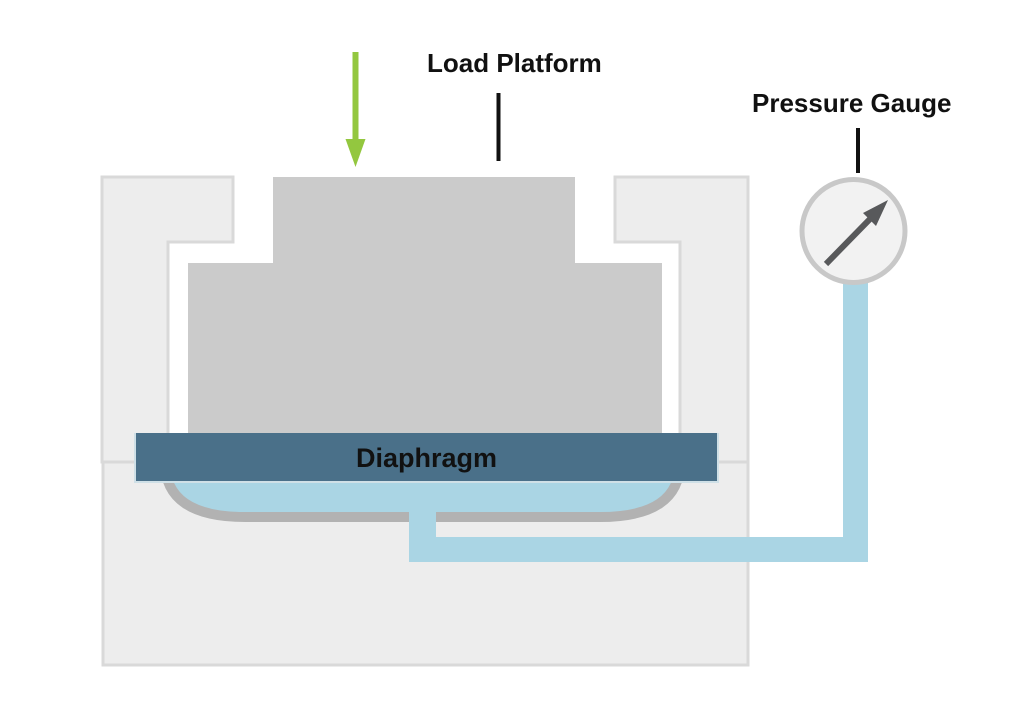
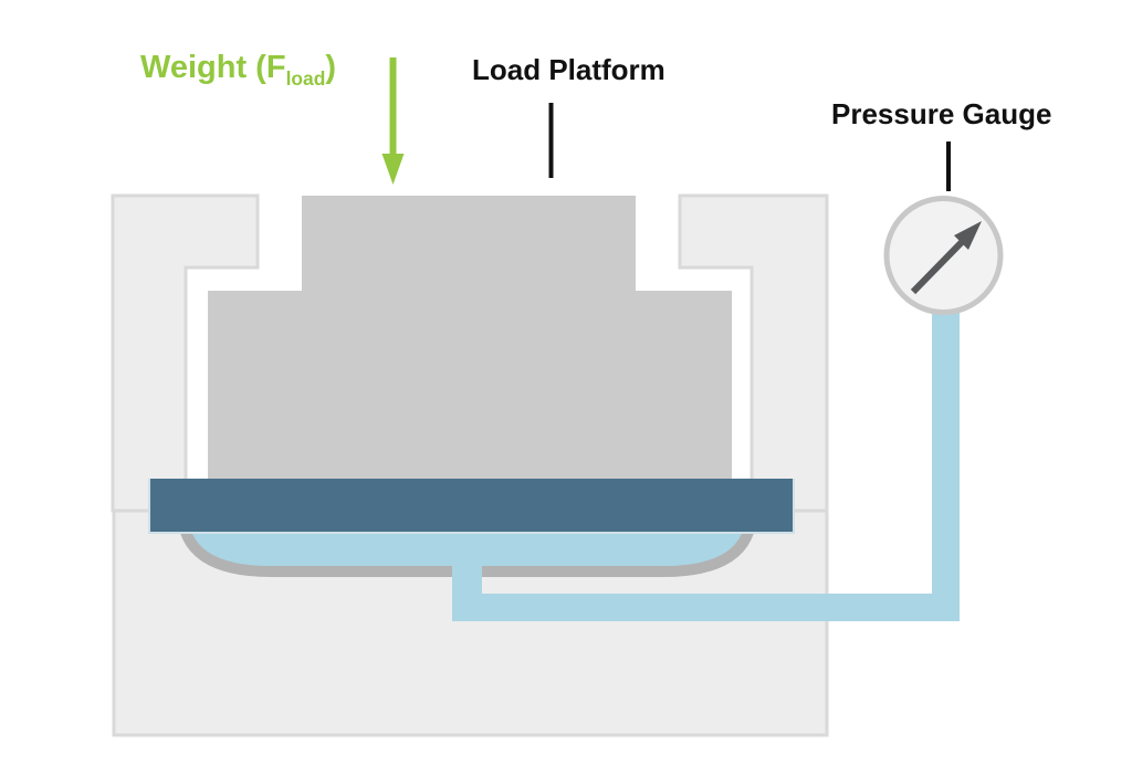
+ Weight (Fload)
  Load Platform
  Pressure Gauge
- Diaphragm
